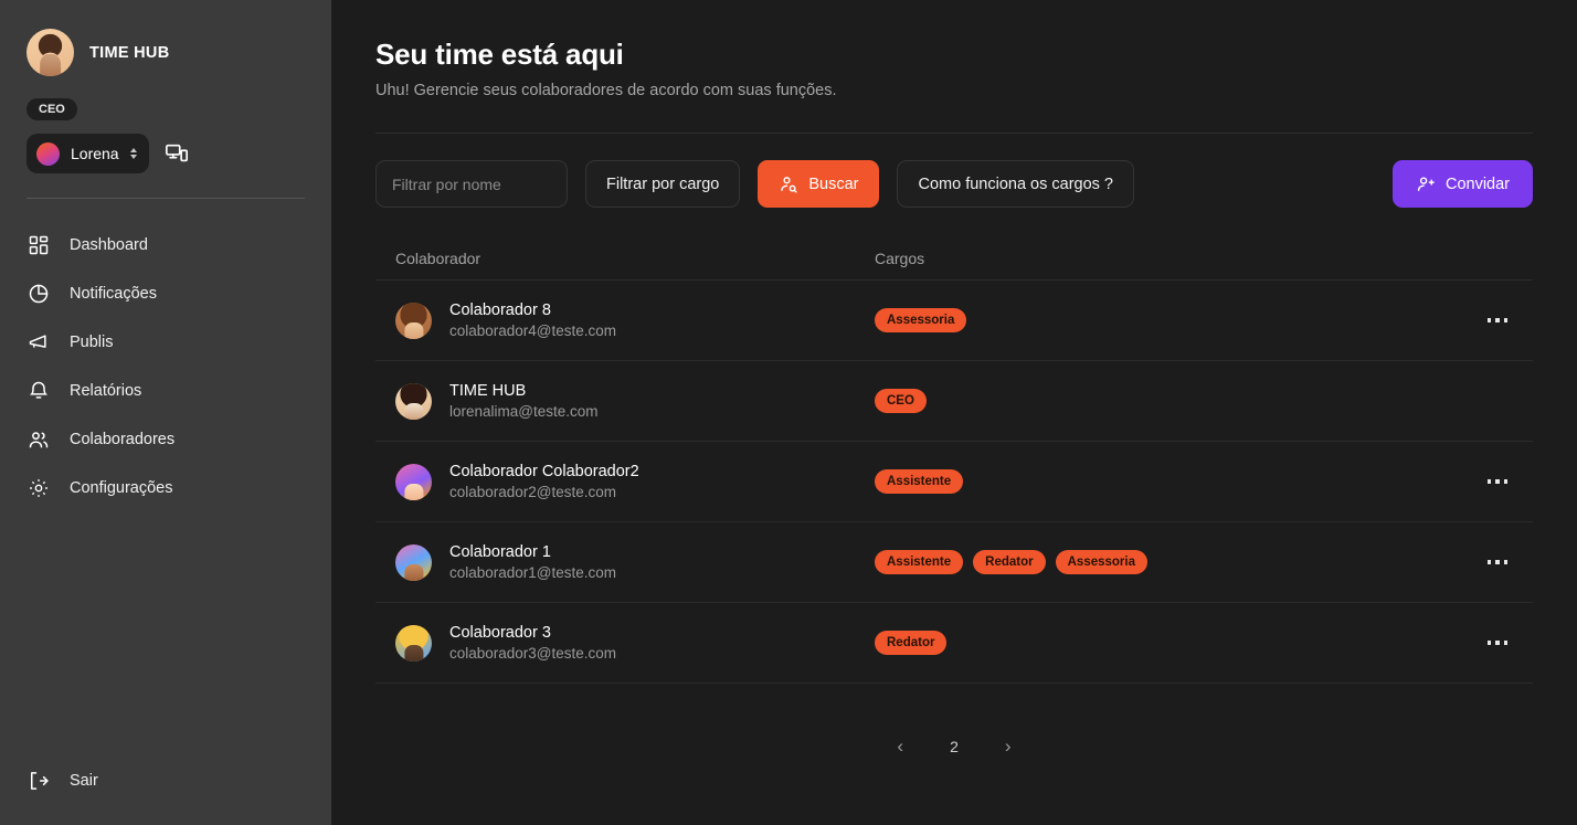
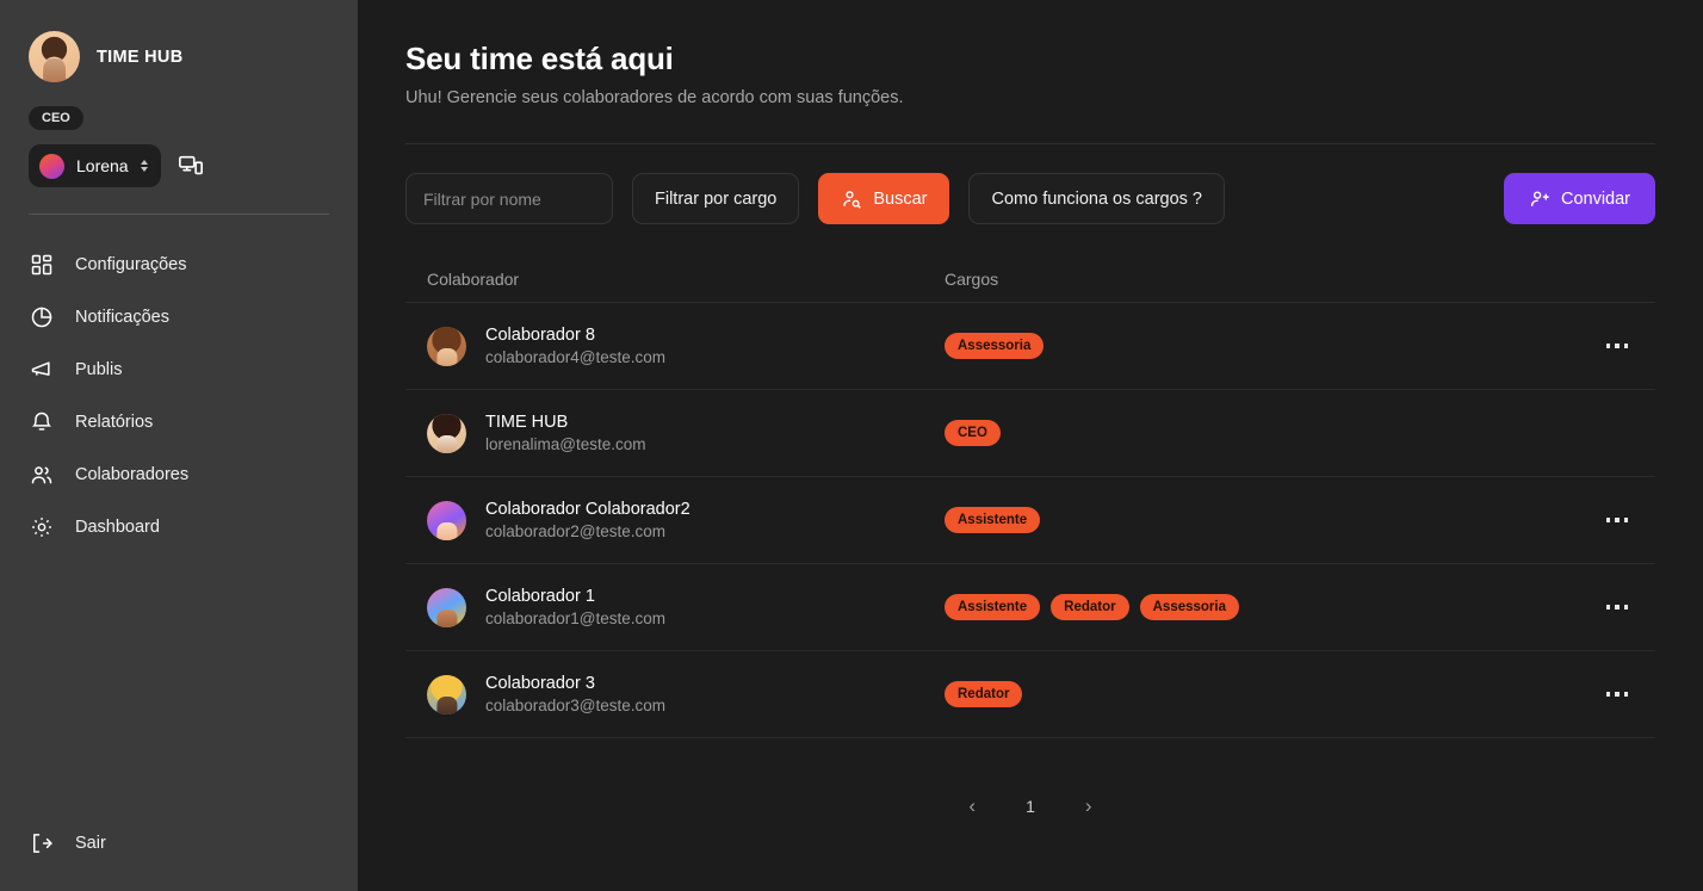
  TIME HUB
  CEO
  Lorena
- Dashboard
+ Configurações
  Notificações
  Publis
  Relatórios
  Colaboradores
- Configurações
+ Dashboard
  Sair
  Seu time está aqui
  Uhu! Gerencie seus colaboradores de acordo com suas funções.
  Filtrar por nome
  Filtrar por cargo
  Buscar
  Como funciona os cargos ?
  Convidar
  Colaborador
  Cargos
  Colaborador 8
  colaborador4@teste.com
  Assessoria
  TIME HUB
  lorenalima@teste.com
  CEO
  Colaborador Colaborador2
  colaborador2@teste.com
  Assistente
  Colaborador 1
  colaborador1@teste.com
  Assistente
  Redator
  Assessoria
  Colaborador 3
  colaborador3@teste.com
  Redator
  ‹
- 2
+ 1
  ›
